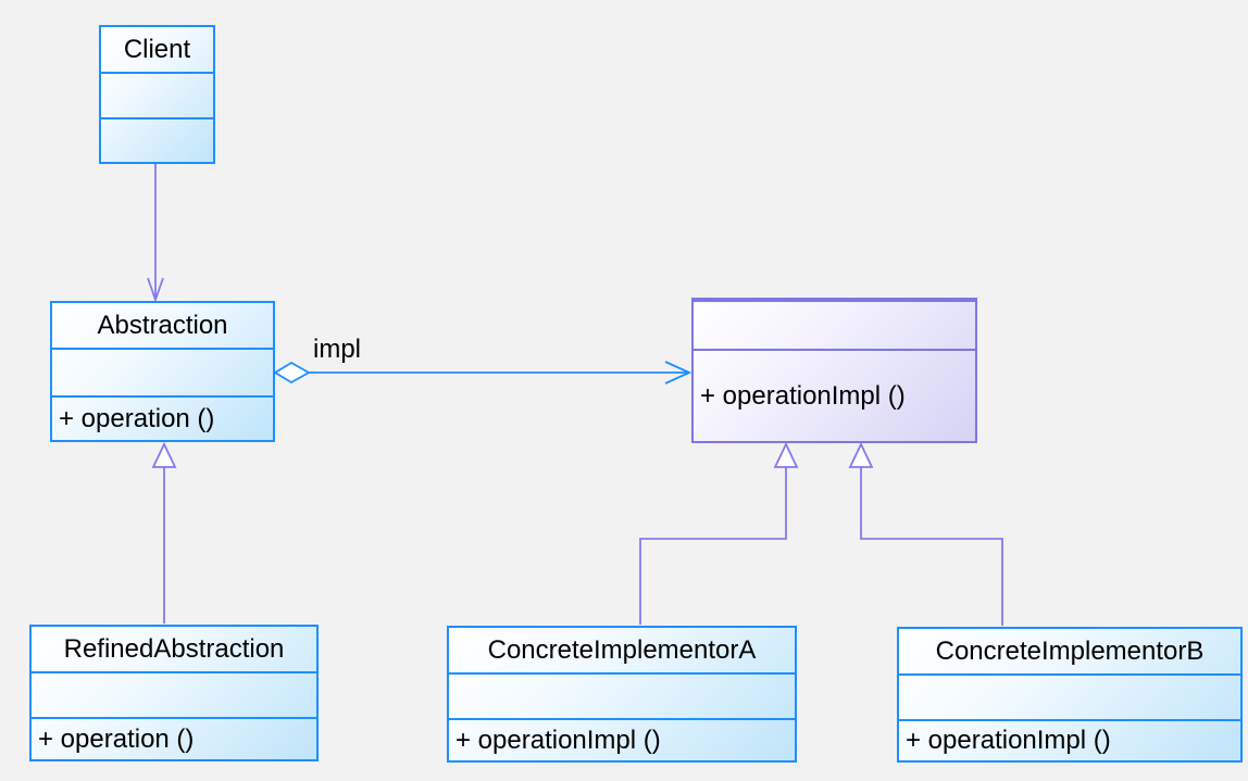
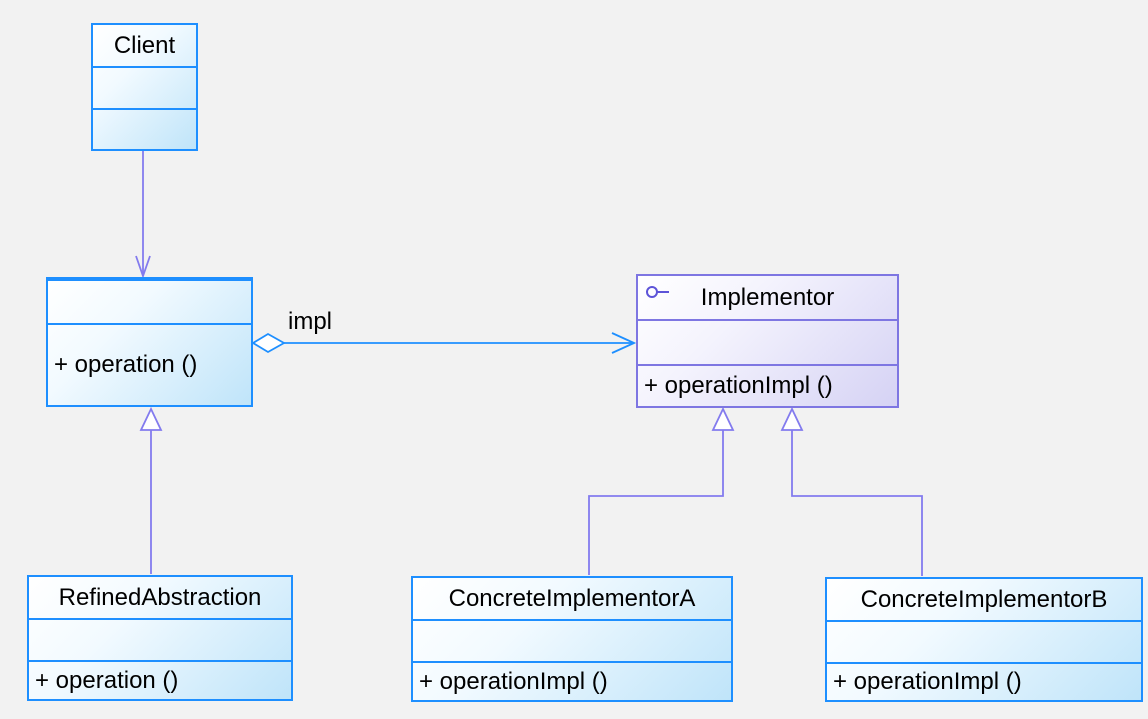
  Client
- Abstraction
  + operation ()
+ Implementor
  + operationImpl ()
  RefinedAbstraction
  + operation ()
  ConcreteImplementorA
  + operationImpl ()
  ConcreteImplementorB
  + operationImpl ()
  impl
